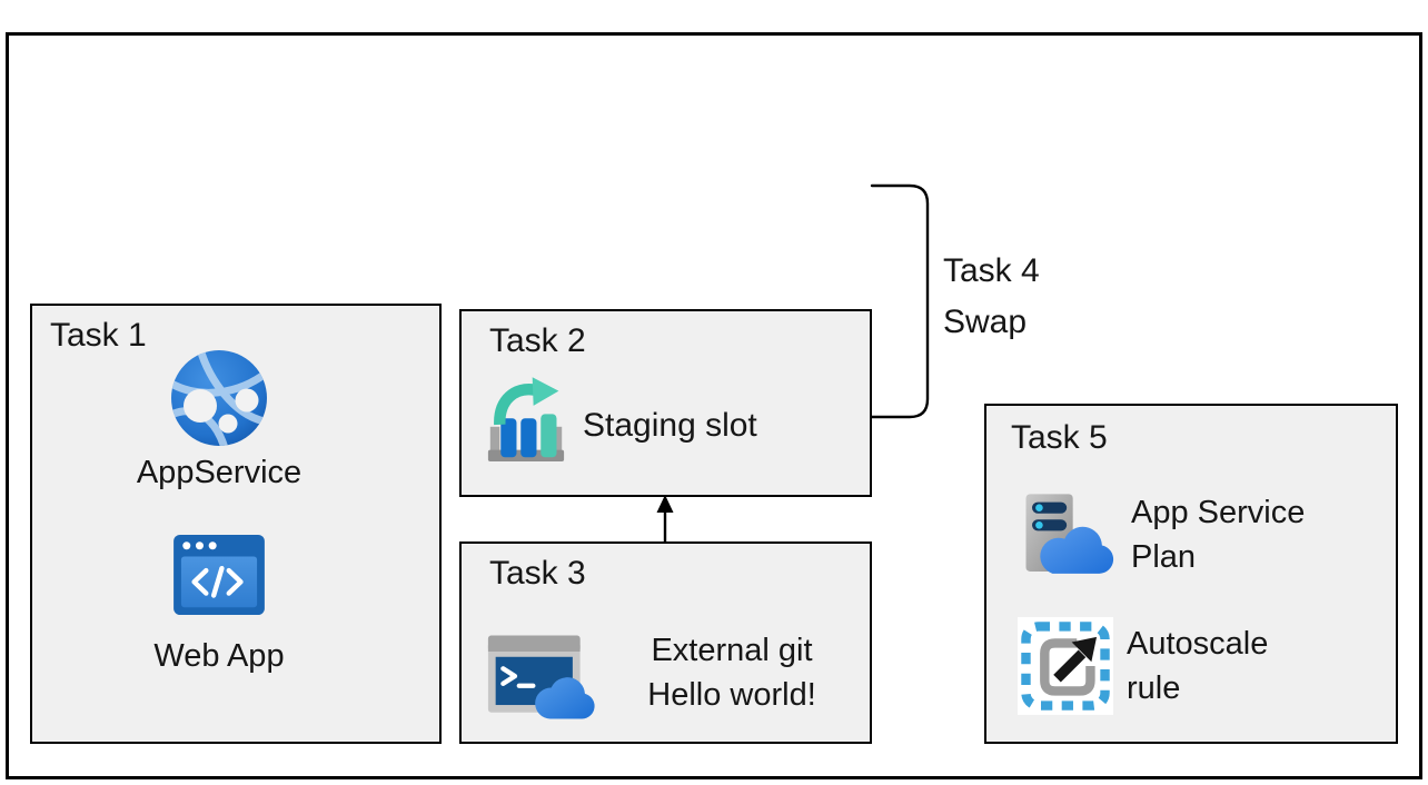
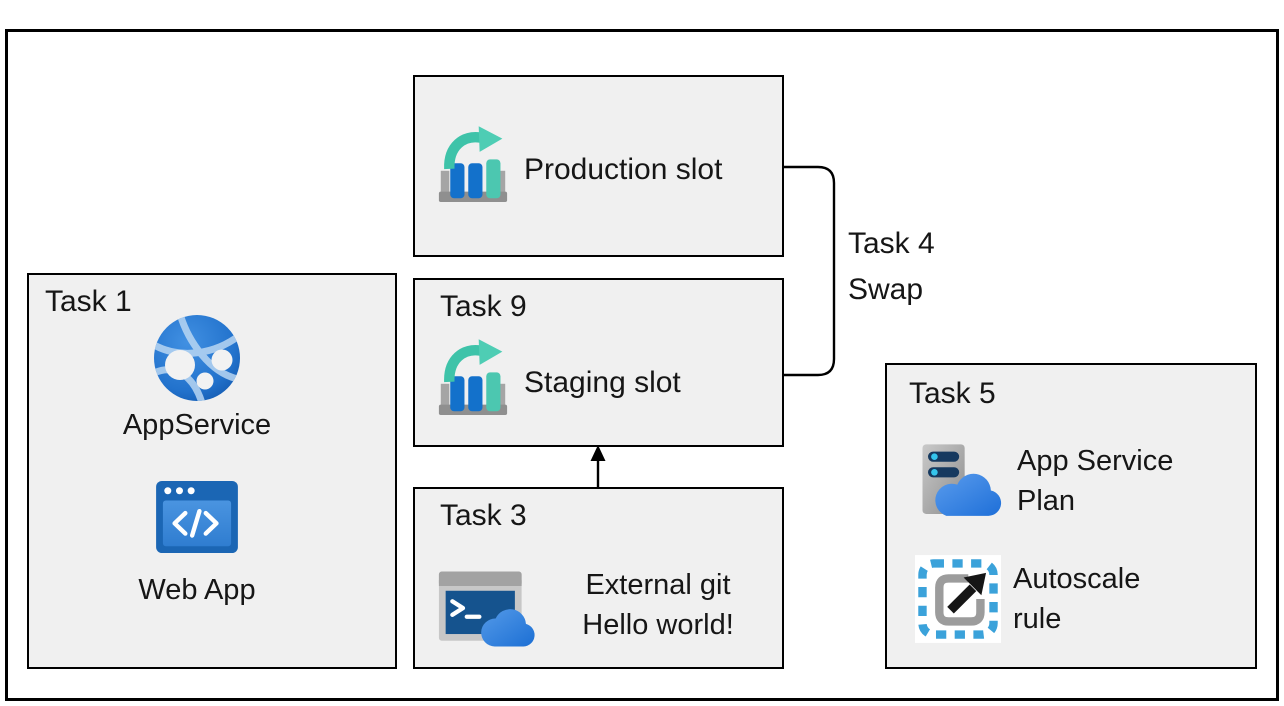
+ Production slot
- Task 2
+ Task 9
  Staging slot
  Task 3
  External git
  Hello world!
  Task 1
  AppService
  Web App
  Task 5
  App Service Plan
  Autoscale rule
  Task 4
  Swap
